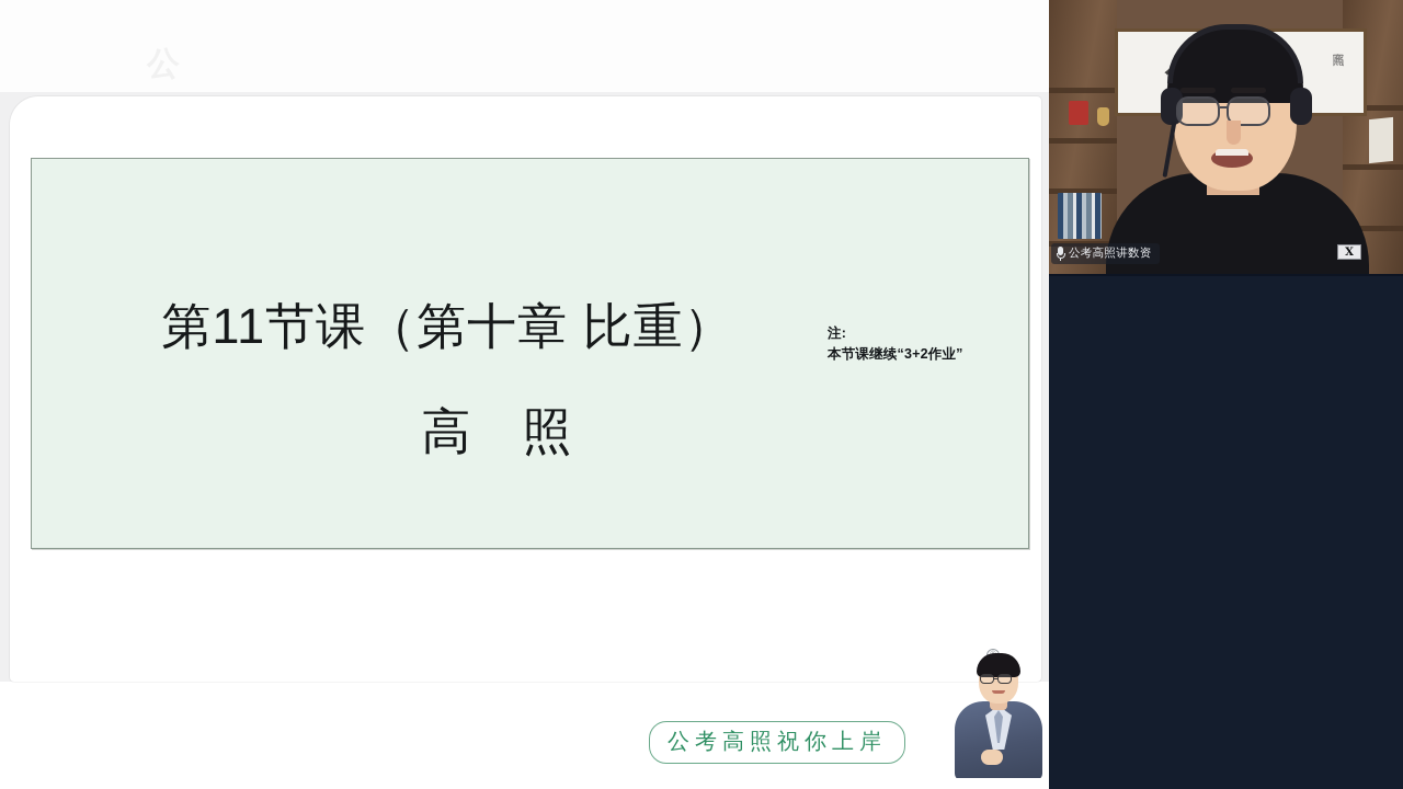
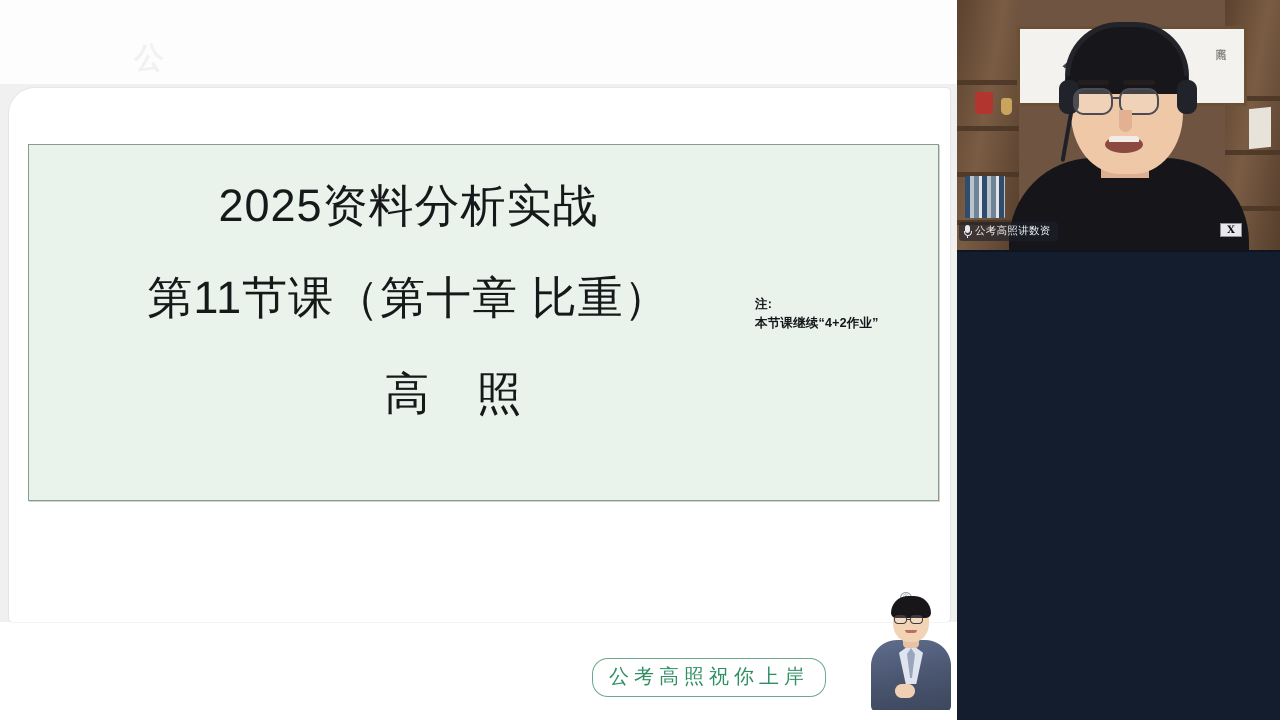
+ 2025资料分析实战
  第11节课（第十章 比重）
  高 照
  注:
- 本节课继续“3+2作业”
+ 本节课继续“4+2作业”
  公考高照祝你上岸
  公考高照讲数资
  X
